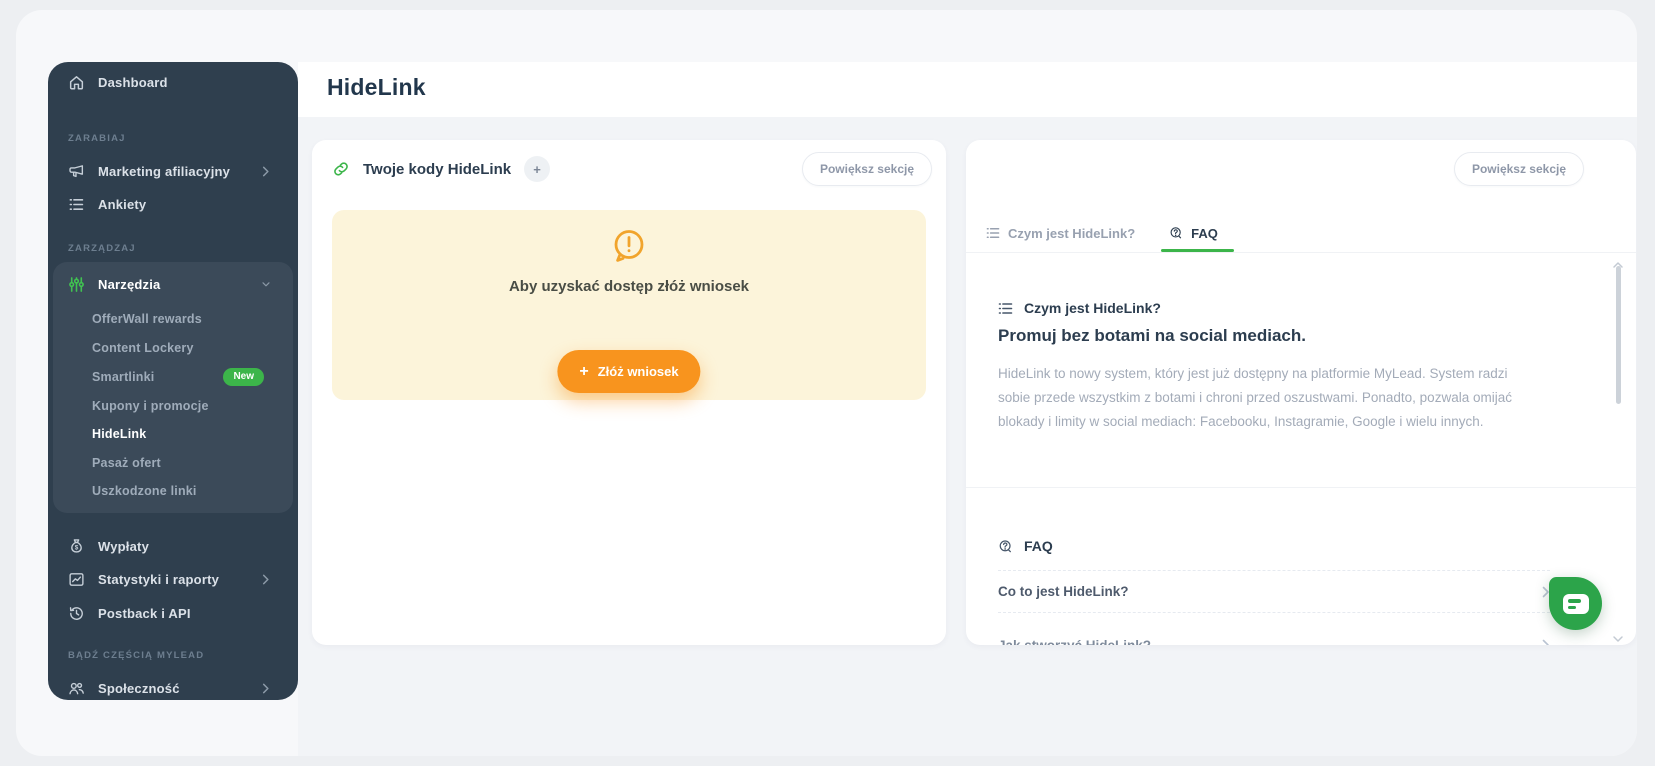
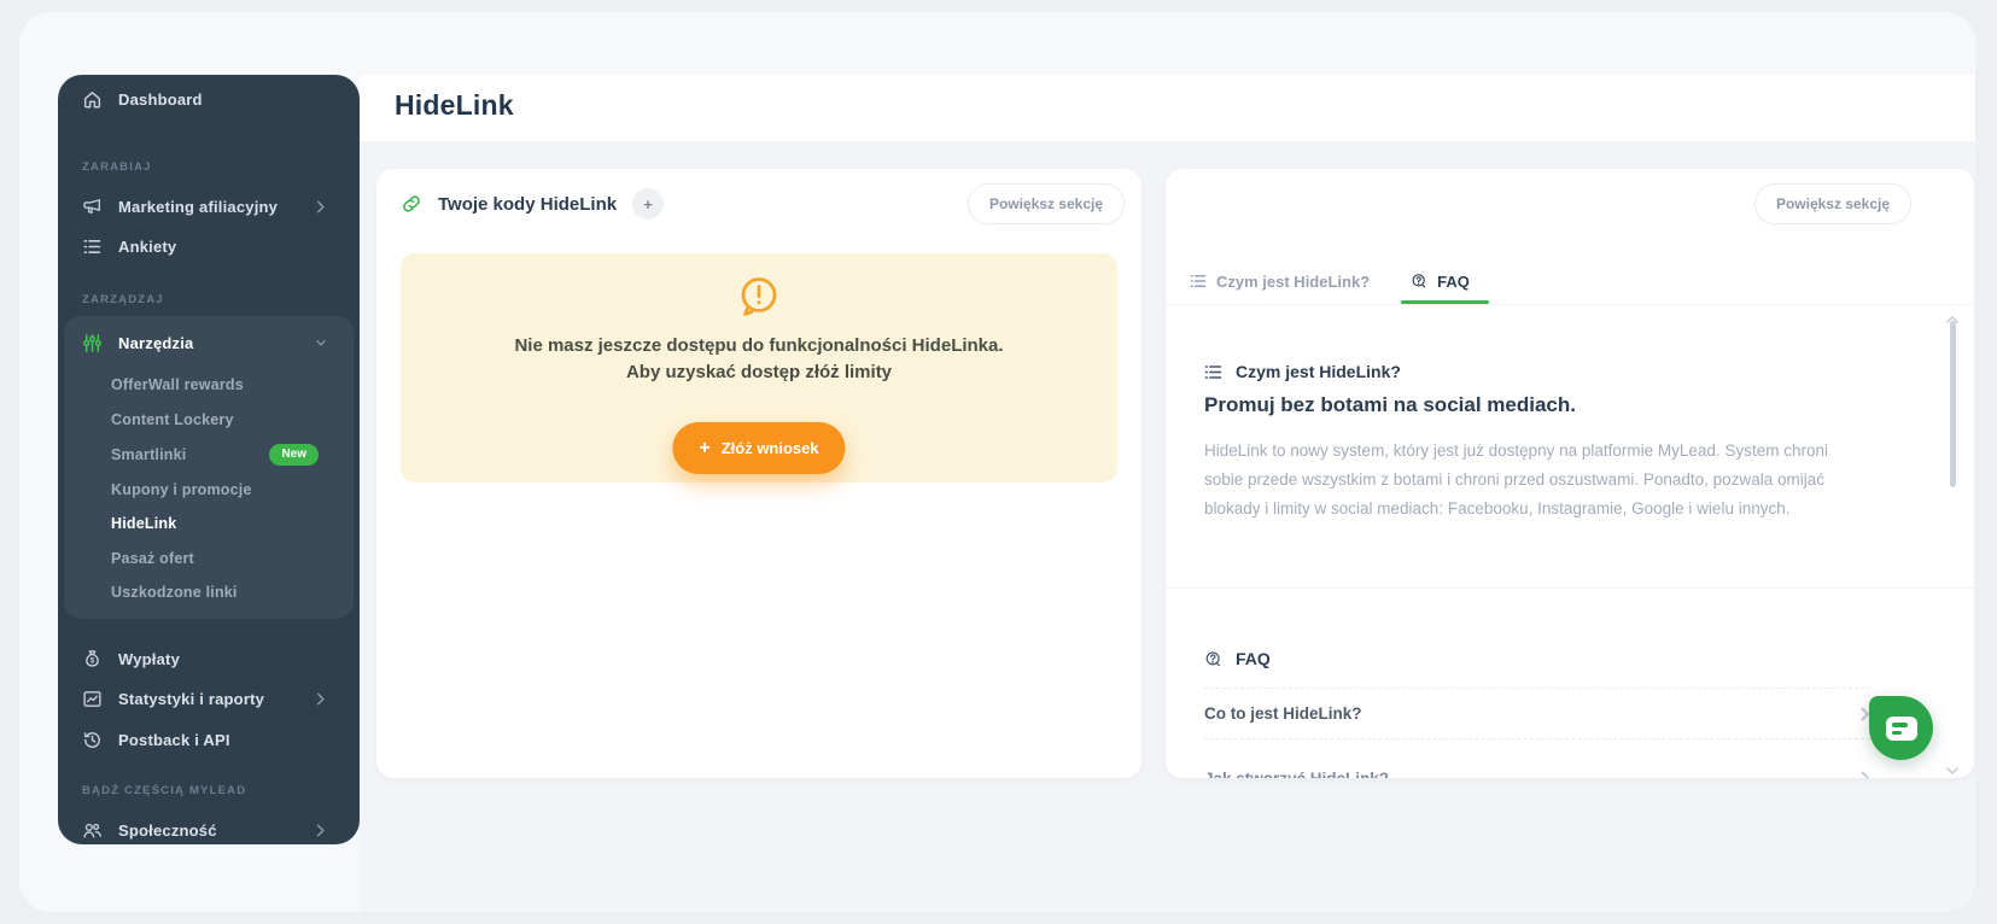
  HideLink
  Dashboard
  ZARABIAJ
  Marketing afiliacyjny
  Ankiety
  ZARZĄDZAJ
  Narzędzia
  OfferWall rewards
  Content Lockery
  Smartlinki
  New
  Kupony i promocje
  HideLink
  Pasaż ofert
  Uszkodzone linki
  Wypłaty
  Statystyki i raporty
  Postback i API
  BĄDŹ CZĘŚCIĄ MYLEAD
  Społeczność
  Twoje kody HideLink
  +
  Powiększ sekcję
+ Nie masz jeszcze dostępu do funkcjonalności HideLinka.
- Aby uzyskać dostęp złóż wniosek
+ Aby uzyskać dostęp złóż limity
  +
  Złóż wniosek
  Powiększ sekcję
  Czym jest HideLink?
  FAQ
  Czym jest HideLink?
  Promuj bez botami na social mediach.
- HideLink to nowy system, który jest już dostępny na platformie MyLead. System radzi sobie przede wszystkim z botami i chroni przed oszustwami. Ponadto, pozwala omijać blokady i limity w social mediach: Facebooku, Instagramie, Google i wielu innych.
+ HideLink to nowy system, który jest już dostępny na platformie MyLead. System chroni sobie przede wszystkim z botami i chroni przed oszustwami. Ponadto, pozwala omijać blokady i limity w social mediach: Facebooku, Instagramie, Google i wielu innych.
  FAQ
  Co to jest HideLink?
